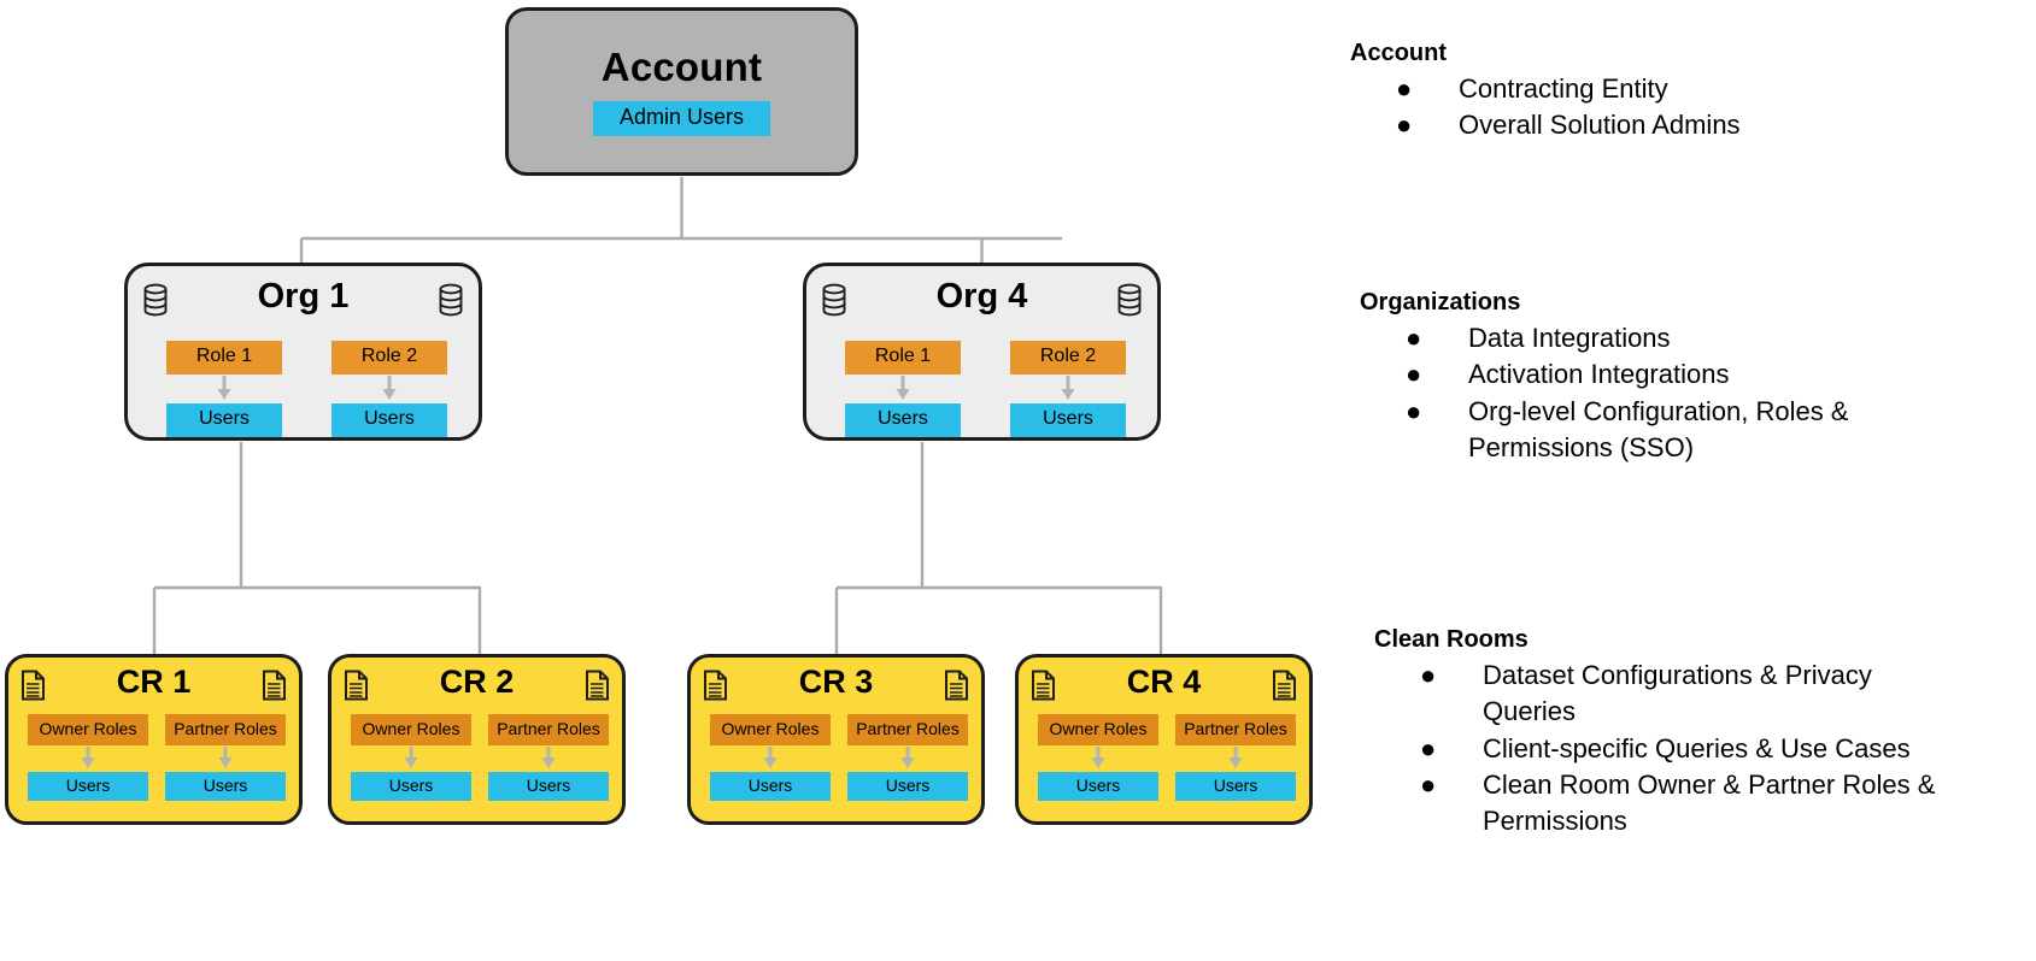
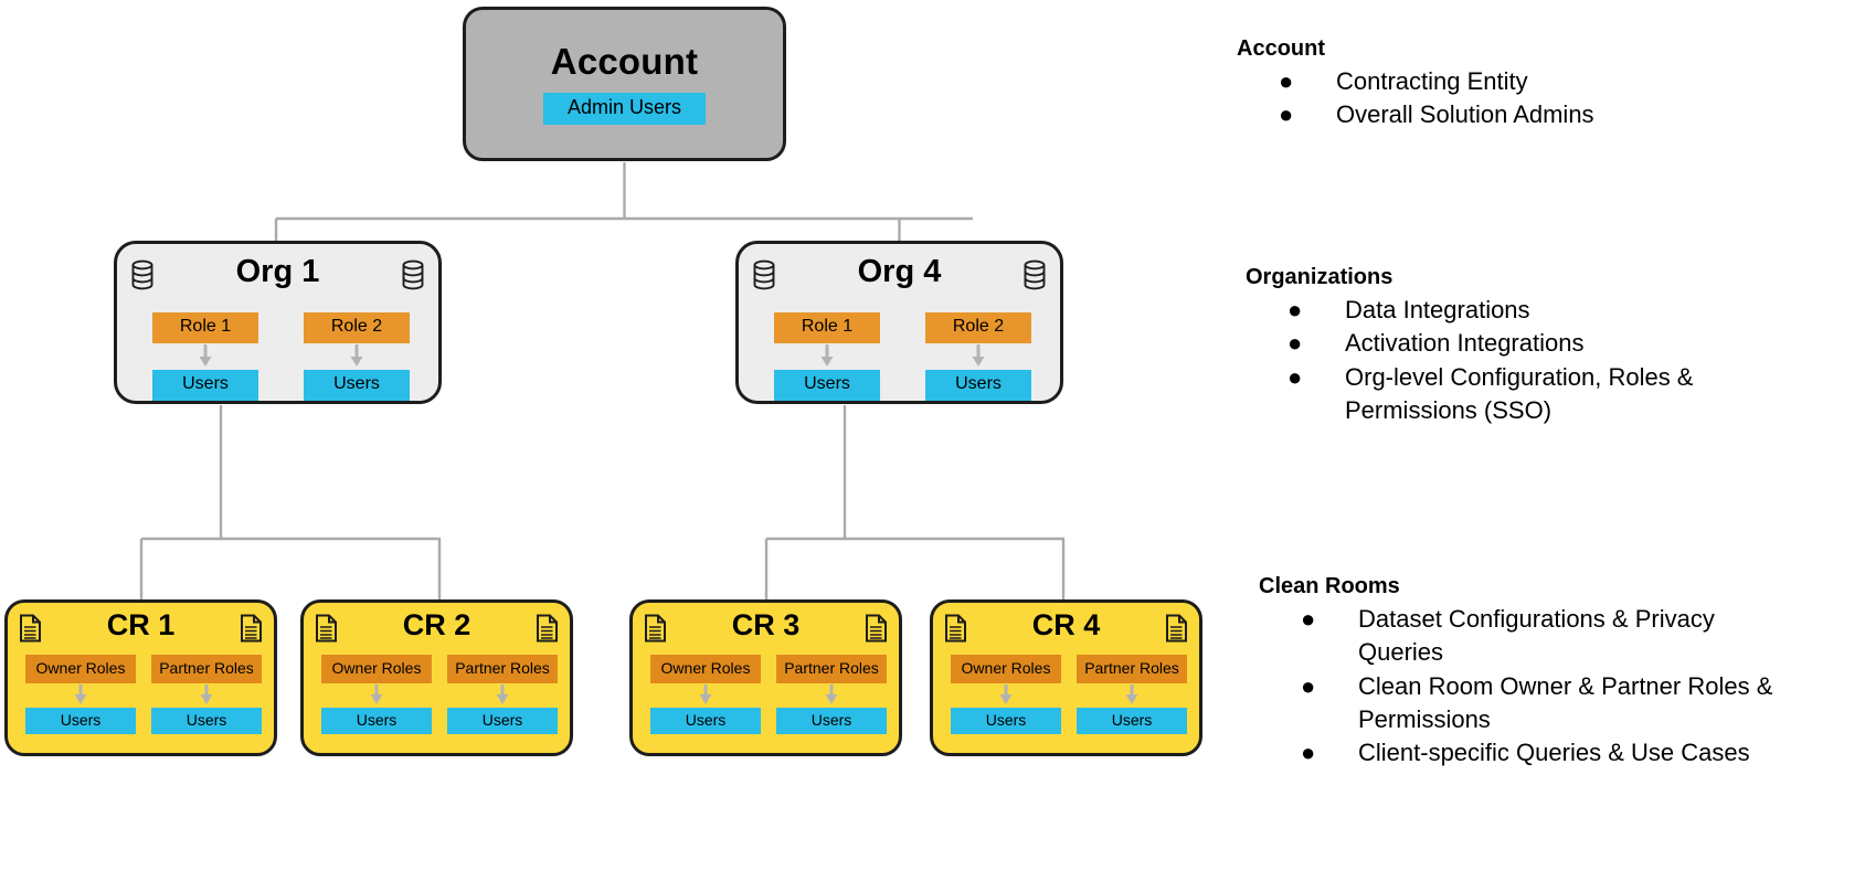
  Account
  Admin Users
  Org 1
  Role 1
  Users
  Role 2
  Users
  Org 4
  Role 1
  Users
  Role 2
  Users
  CR 1
  Owner Roles
  Users
  Partner Roles
  Users
  CR 2
  Owner Roles
  Users
  Partner Roles
  Users
  CR 3
  Owner Roles
  Users
  Partner Roles
  Users
  CR 4
  Owner Roles
  Users
  Partner Roles
  Users
  Account
  ●
  Contracting Entity
  ●
  Overall Solution Admins
  Organizations
  ●
  Data Integrations
  ●
  Activation Integrations
  ●
  Org-level Configuration, Roles & Permissions (SSO)
  Clean Rooms
  ●
  Dataset Configurations & Privacy Queries
  ●
- Client-specific Queries & Use Cases
+ Clean Room Owner & Partner Roles & Permissions
  ●
- Clean Room Owner & Partner Roles & Permissions
+ Client-specific Queries & Use Cases
